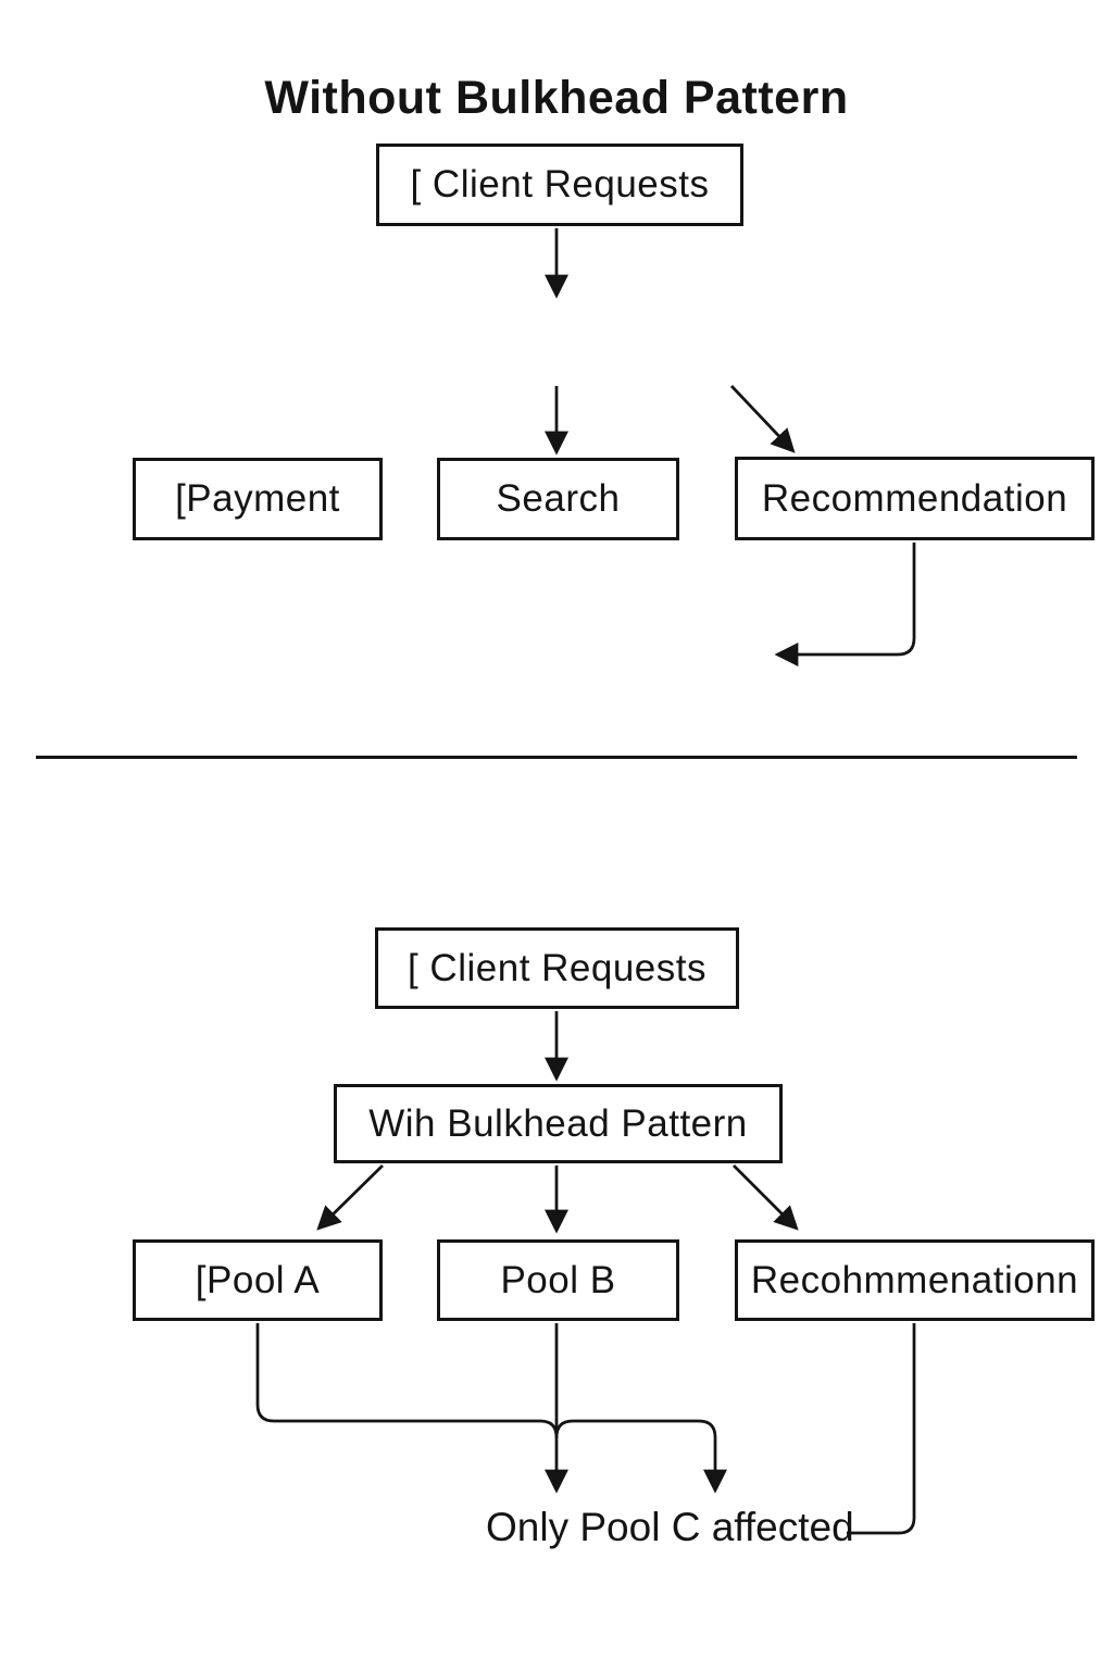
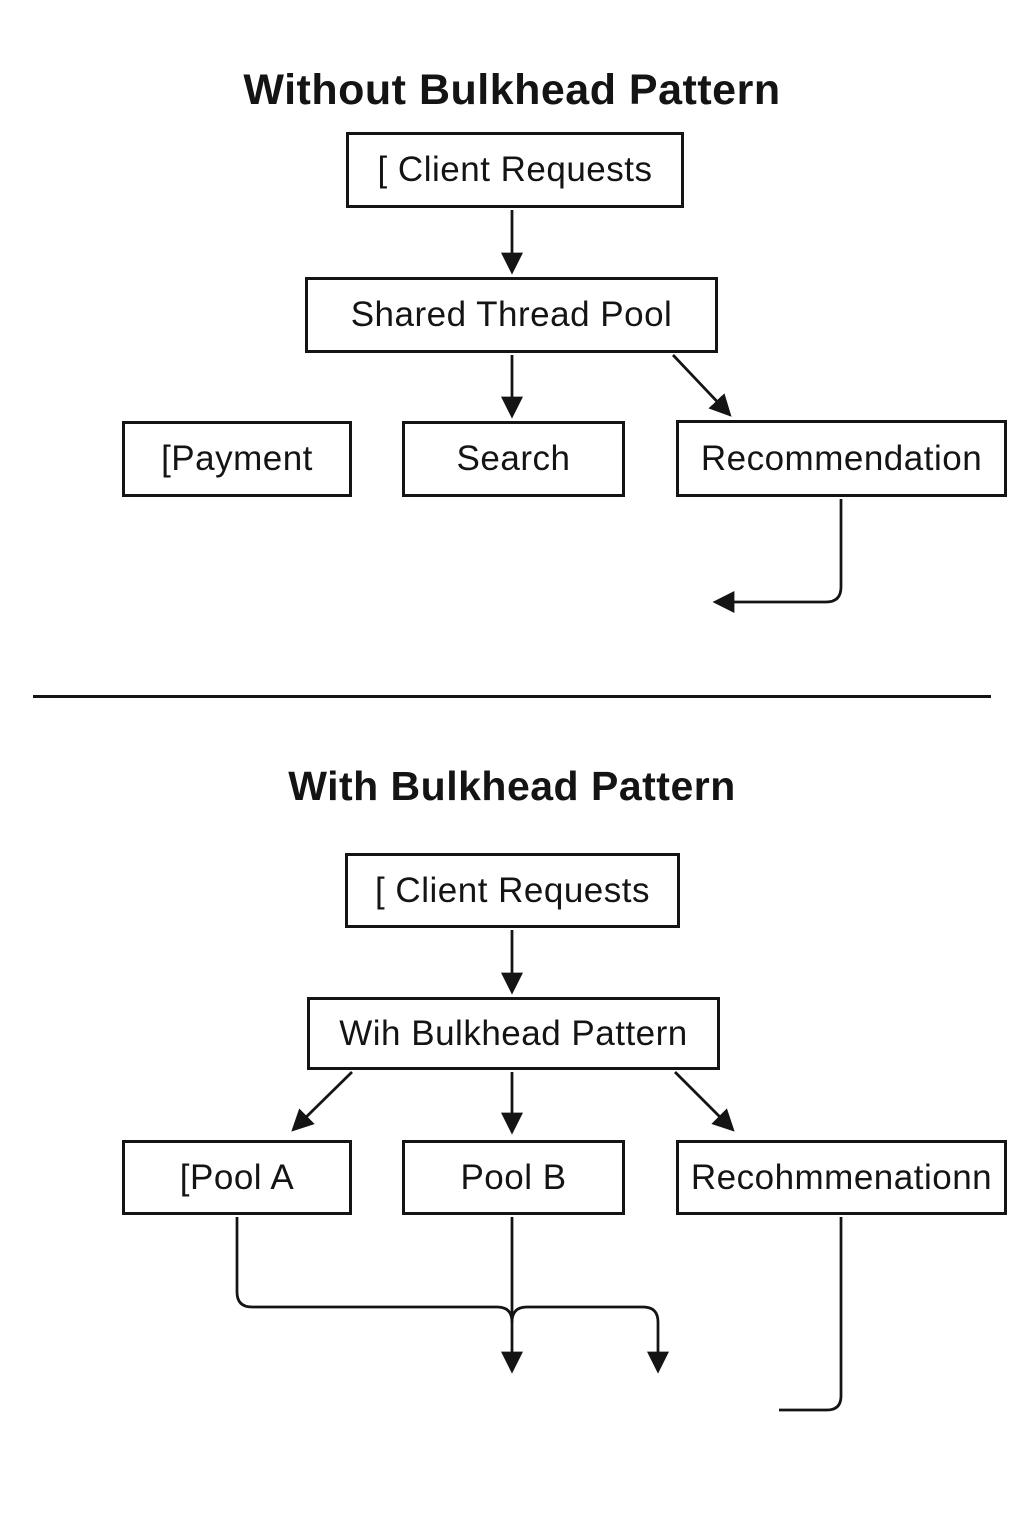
  Without Bulkhead Pattern
  [ Client Requests
+ Shared Thread Pool
  [Payment
  Search
  Recommendation
+ With Bulkhead Pattern
  [ Client Requests
  Wih Bulkhead Pattern
  [Pool A
  Pool B
  Recohmmenationn
- Only Pool C affected
